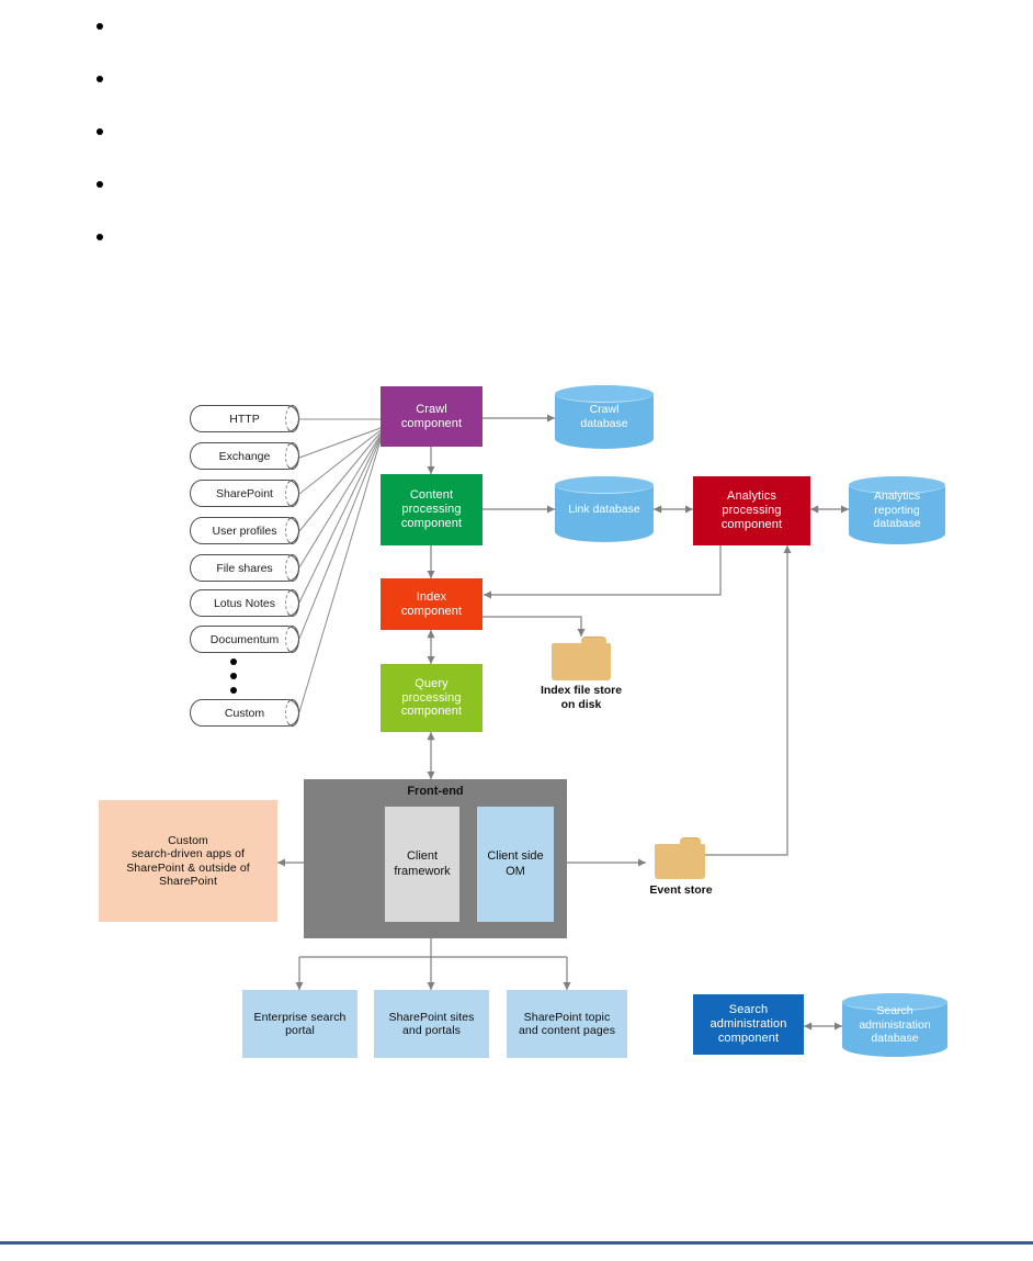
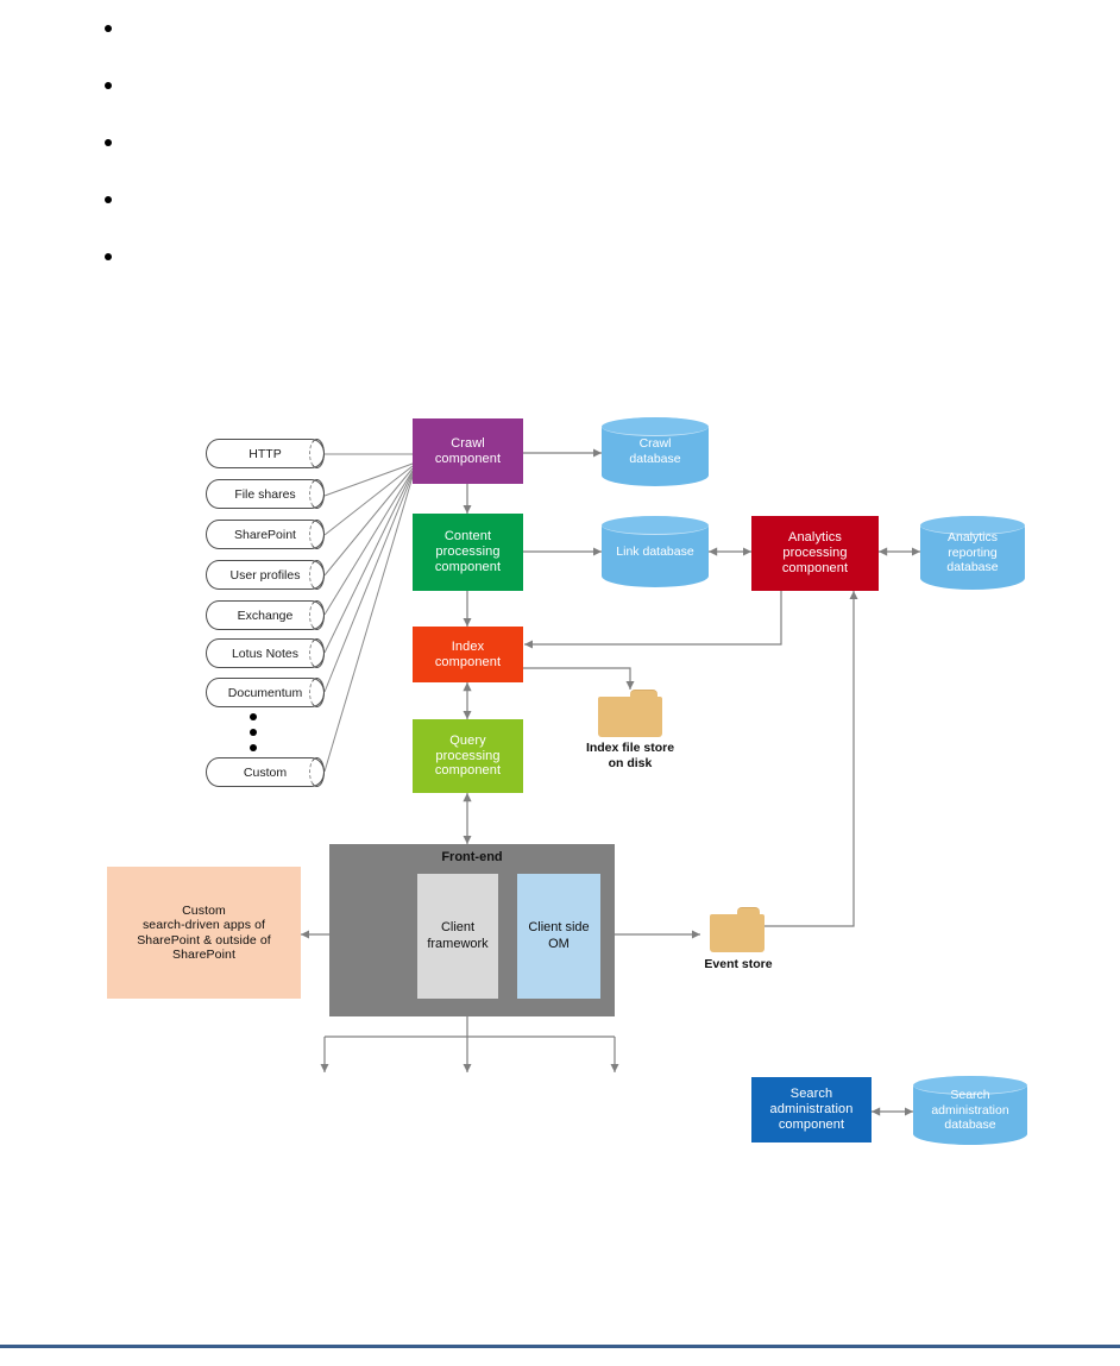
  HTTP
- Exchange
+ File shares
  SharePoint
  User profiles
- File shares
+ Exchange
  Lotus Notes
  Documentum
  Custom
  Crawl
  component
  Content
  processing
  component
  Index
  component
  Query
  processing
  component
  Analytics
  processing
  component
  Search
  administration
  component
  Crawl
  database
  Link database
  Analytics
  reporting
  database
  Search
  administration
  database
  Index file store
  on disk
  Event store
  Front-end
  Client
  framework
  Client side
  OM
  Custom
  search-driven apps of
  SharePoint & outside of
  SharePoint
- Enterprise search
- portal
- SharePoint sites
- and portals
- SharePoint topic
- and content pages
